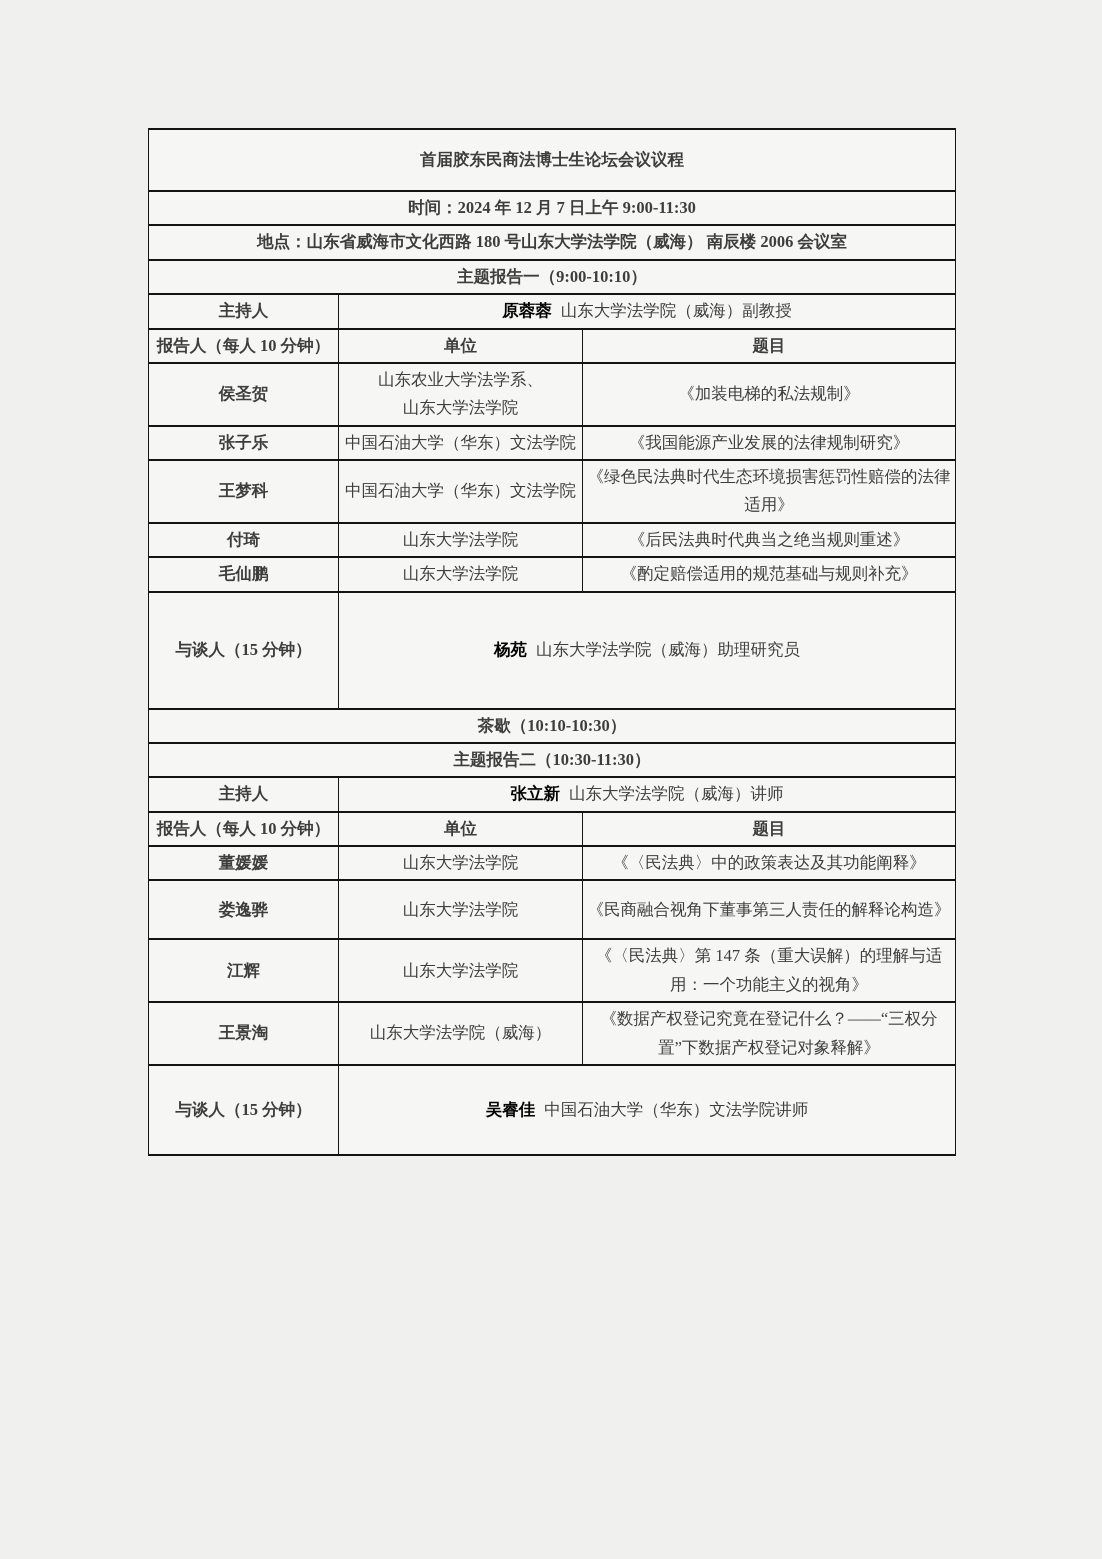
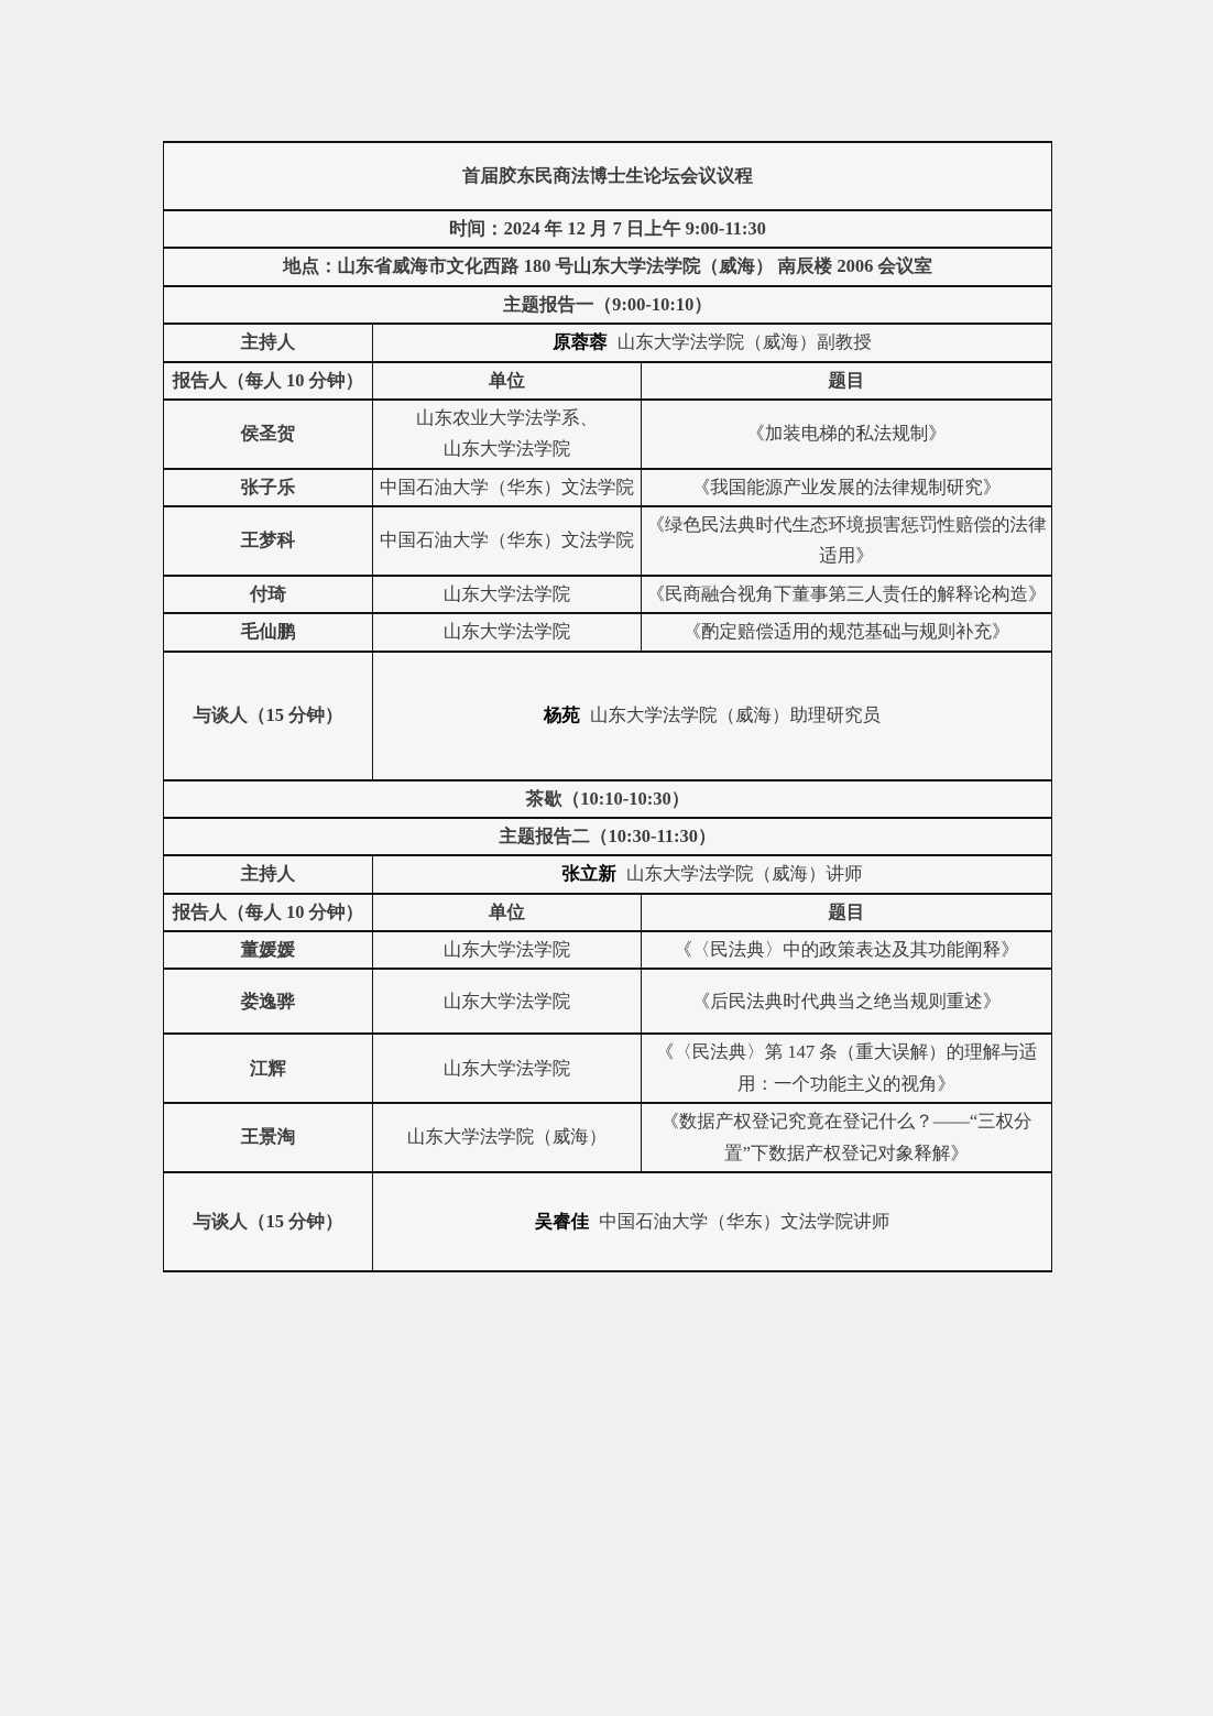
  首届胶东民商法博士生论坛会议议程
  时间：2024 年 12 月 7 日上午 9:00-11:30
  地点：山东省威海市文化西路 180 号山东大学法学院（威海） 南辰楼 2006 会议室
  主题报告一（9:00-10:10）
  主持人	原蓉蓉 山东大学法学院（威海）副教授
  报告人（每人 10 分钟）	单位	题目
  侯圣贺	山东农业大学法学系、 山东大学法学院	《加装电梯的私法规制》
  张子乐	中国石油大学（华东）文法学院	《我国能源产业发展的法律规制研究》
  王梦科	中国石油大学（华东）文法学院	《绿色民法典时代生态环境损害惩罚性赔偿的法律适用》
- 付琦	山东大学法学院	《后民法典时代典当之绝当规则重述》
+ 付琦	山东大学法学院	《民商融合视角下董事第三人责任的解释论构造》
  毛仙鹏	山东大学法学院	《酌定赔偿适用的规范基础与规则补充》
  与谈人（15 分钟）	杨苑 山东大学法学院（威海）助理研究员
  茶歇（10:10-10:30）
  主题报告二（10:30-11:30）
  主持人	张立新 山东大学法学院（威海）讲师
  报告人（每人 10 分钟）	单位	题目
  董媛媛	山东大学法学院	《〈民法典〉中的政策表达及其功能阐释》
- 娄逸骅	山东大学法学院	《民商融合视角下董事第三人责任的解释论构造》
+ 娄逸骅	山东大学法学院	《后民法典时代典当之绝当规则重述》
  江辉	山东大学法学院	《〈民法典〉第 147 条（重大误解）的理解与适用：一个功能主义的视角》
  王景淘	山东大学法学院（威海）	《数据产权登记究竟在登记什么？——“三权分置”下数据产权登记对象释解》
  与谈人（15 分钟）	吴睿佳 中国石油大学（华东）文法学院讲师
